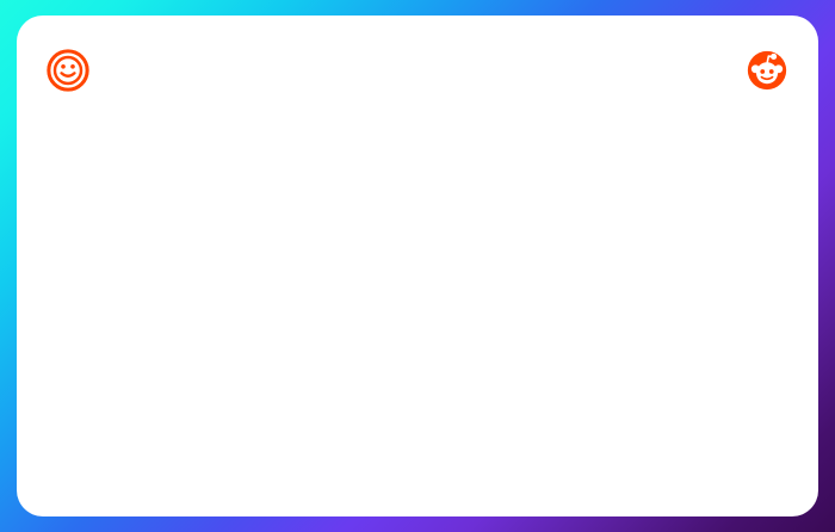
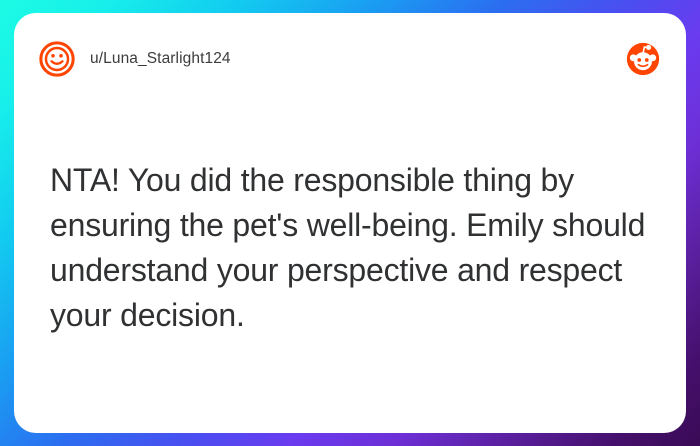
+ u/Luna_Starlight124
+ NTA! You did the responsible thing by ensuring the pet's well-being. Emily should understand your perspective and respect your decision.
